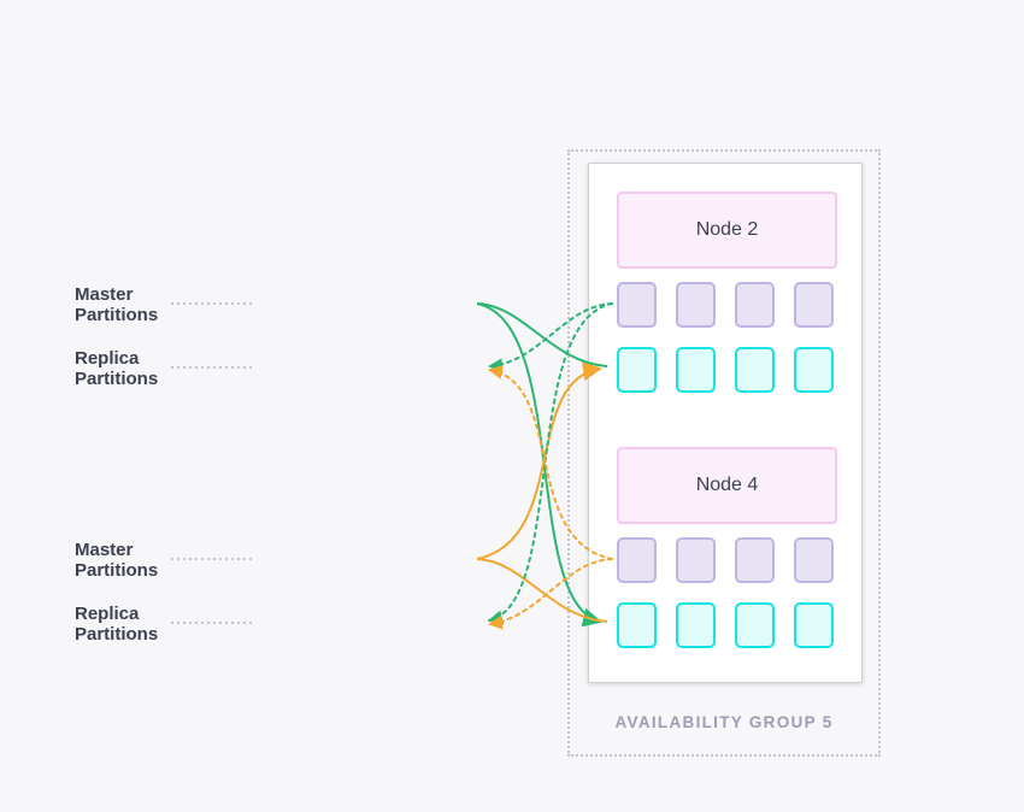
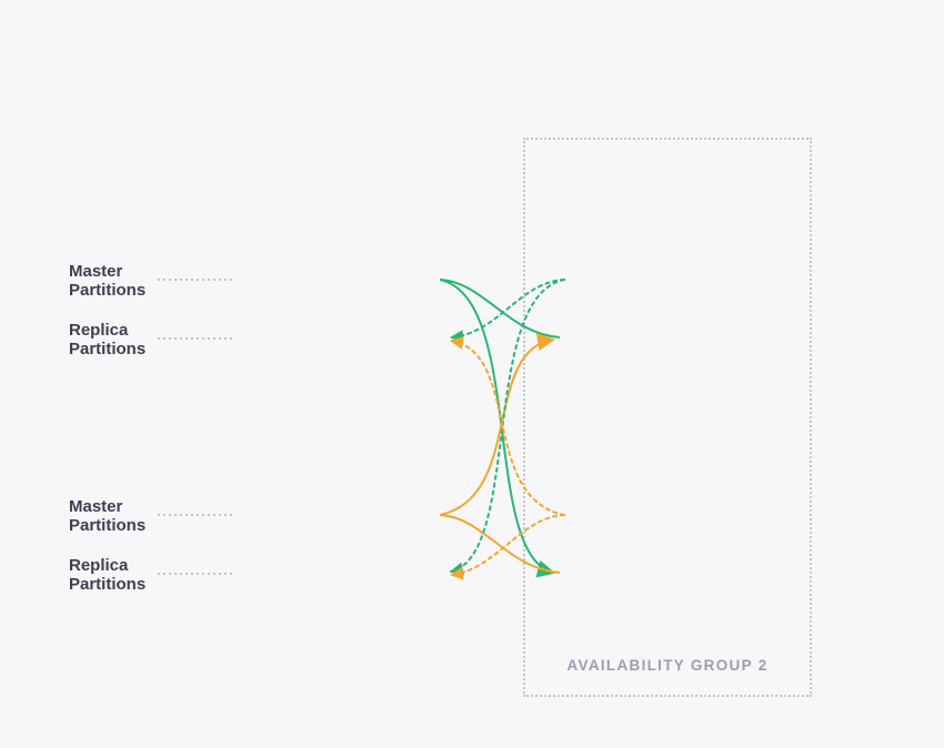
- Node 2
- Node 4
- AVAILABILITY GROUP 5
+ AVAILABILITY GROUP 2
  Master Partitions
  Replica Partitions
  Master Partitions
  Replica Partitions
